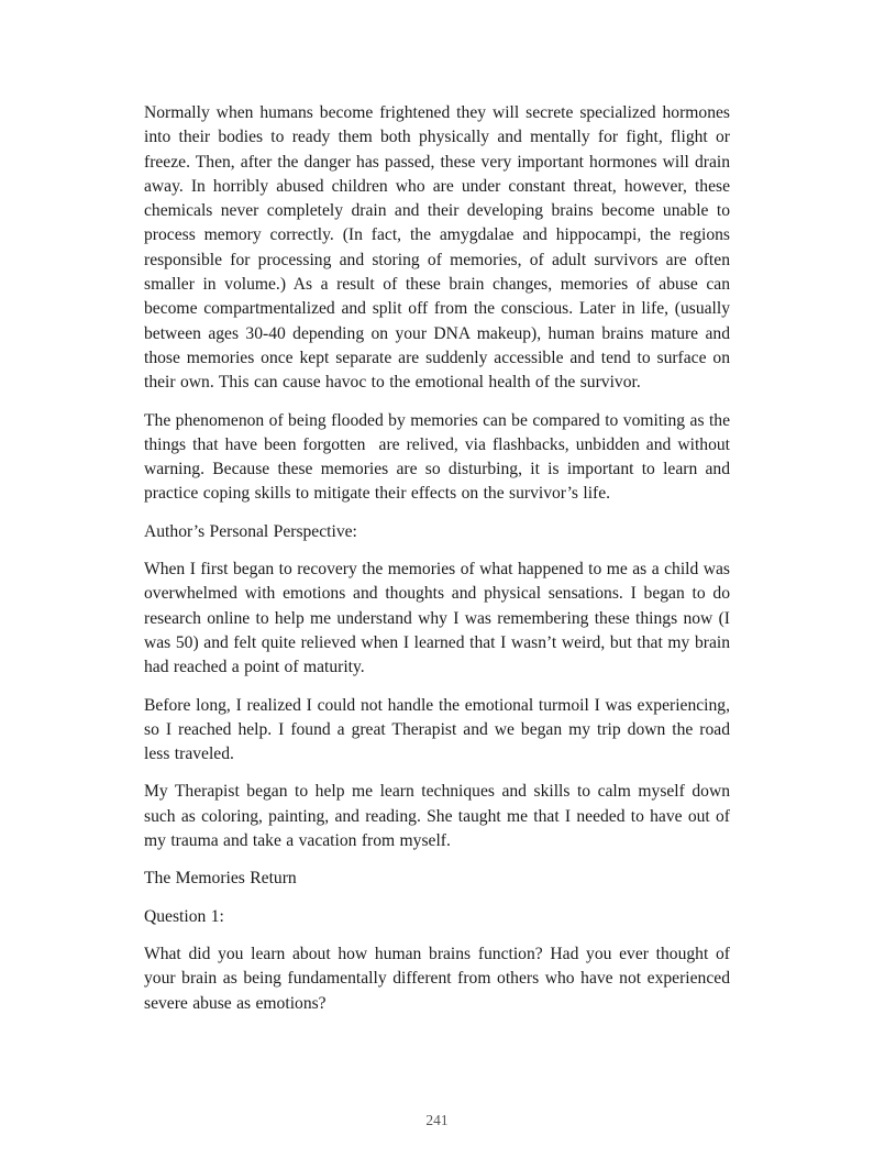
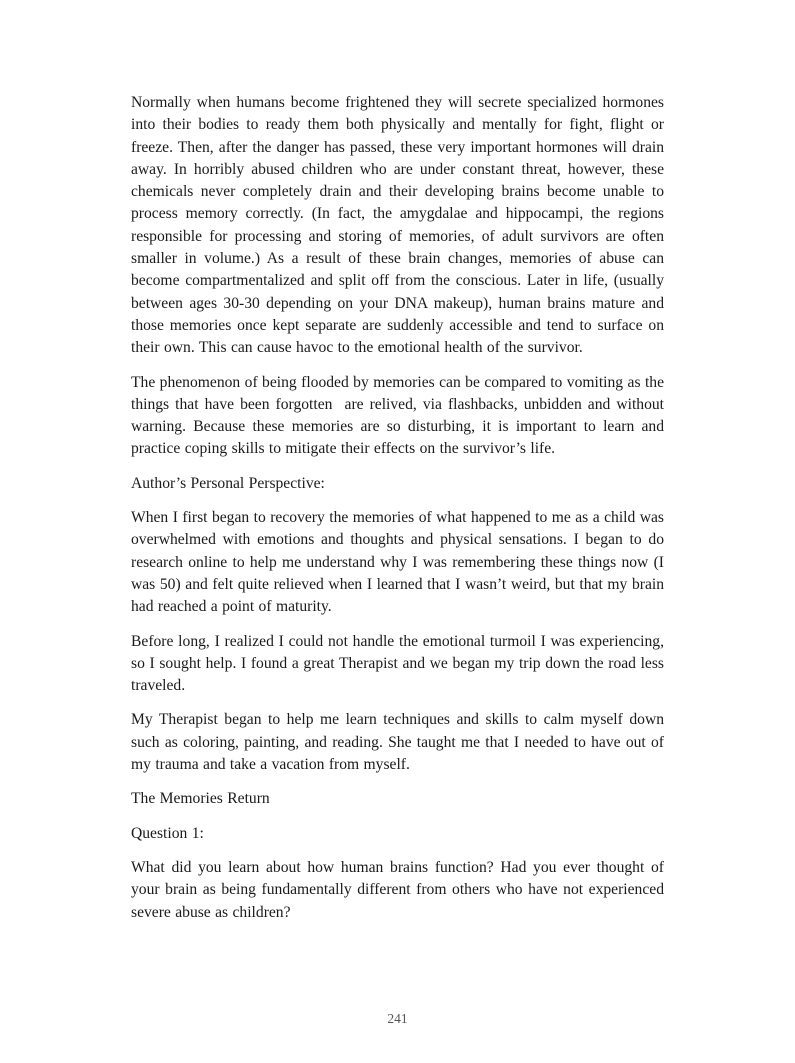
- Normally when humans become frightened they will secrete specialized hormones into their bodies to ready them both physically and mentally for fight, flight or freeze. Then, after the danger has passed, these very important hormones will drain away. In horribly abused children who are under constant threat, however, these chemicals never completely drain and their developing brains become unable to process memory correctly. (In fact, the amygdalae and hippocampi, the regions responsible for processing and storing of memories, of adult survivors are often smaller in volume.) As a result of these brain changes, memories of abuse can become compartmentalized and split off from the conscious. Later in life, (usually between ages 30-40 depending on your DNA makeup), human brains mature and those memories once kept separate are suddenly accessible and tend to surface on their own. This can cause havoc to the emotional health of the survivor.
+ Normally when humans become frightened they will secrete specialized hormones into their bodies to ready them both physically and mentally for fight, flight or freeze. Then, after the danger has passed, these very important hormones will drain away. In horribly abused children who are under constant threat, however, these chemicals never completely drain and their developing brains become unable to process memory correctly. (In fact, the amygdalae and hippocampi, the regions responsible for processing and storing of memories, of adult survivors are often smaller in volume.) As a result of these brain changes, memories of abuse can become compartmentalized and split off from the conscious. Later in life, (usually between ages 30-30 depending on your DNA makeup), human brains mature and those memories once kept separate are suddenly accessible and tend to surface on their own. This can cause havoc to the emotional health of the survivor.
  The phenomenon of being flooded by memories can be compared to vomiting as the things that have been forgotten are relived, via flashbacks, unbidden and without warning. Because these memories are so disturbing, it is important to learn and practice coping skills to mitigate their effects on the survivor’s life.
  Author’s Personal Perspective:
  When I first began to recovery the memories of what happened to me as a child was overwhelmed with emotions and thoughts and physical sensations. I began to do research online to help me understand why I was remembering these things now (I was 50) and felt quite relieved when I learned that I wasn’t weird, but that my brain had reached a point of maturity.
- Before long, I realized I could not handle the emotional turmoil I was experiencing, so I reached help. I found a great Therapist and we began my trip down the road less traveled.
+ Before long, I realized I could not handle the emotional turmoil I was experiencing, so I sought help. I found a great Therapist and we began my trip down the road less traveled.
  My Therapist began to help me learn techniques and skills to calm myself down such as coloring, painting, and reading. She taught me that I needed to have out of my trauma and take a vacation from myself.
  The Memories Return
  Question 1:
- What did you learn about how human brains function? Had you ever thought of your brain as being fundamentally different from others who have not experienced severe abuse as emotions?
+ What did you learn about how human brains function? Had you ever thought of your brain as being fundamentally different from others who have not experienced severe abuse as children?
  241
